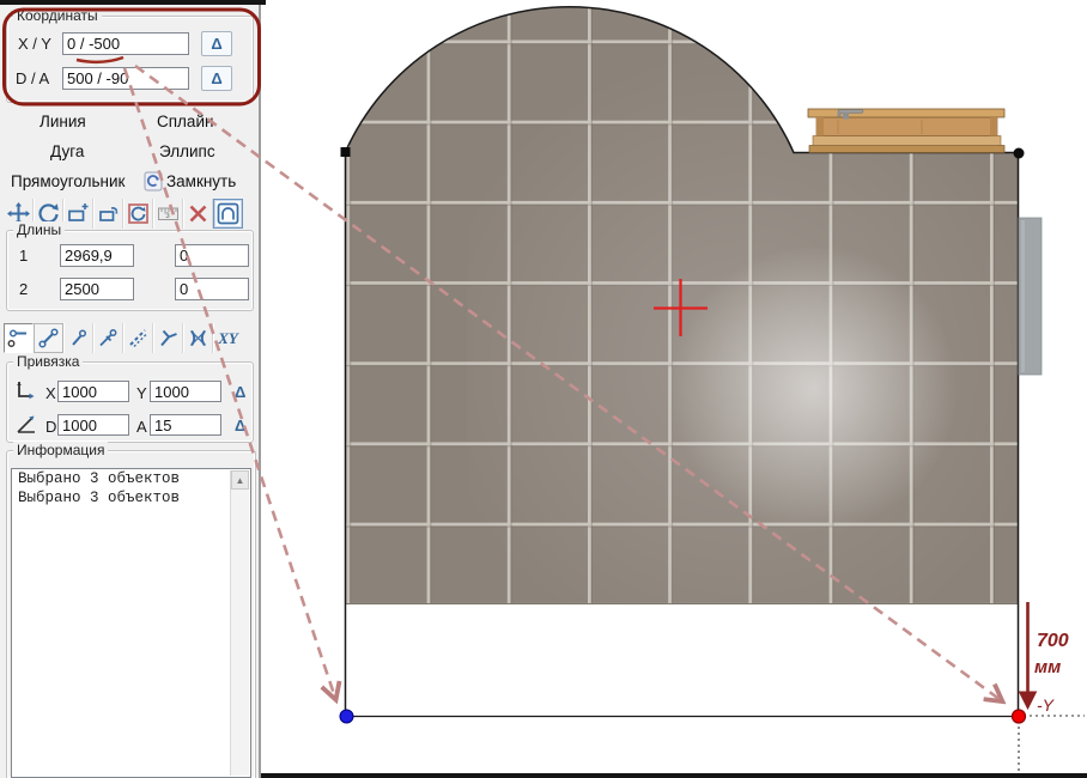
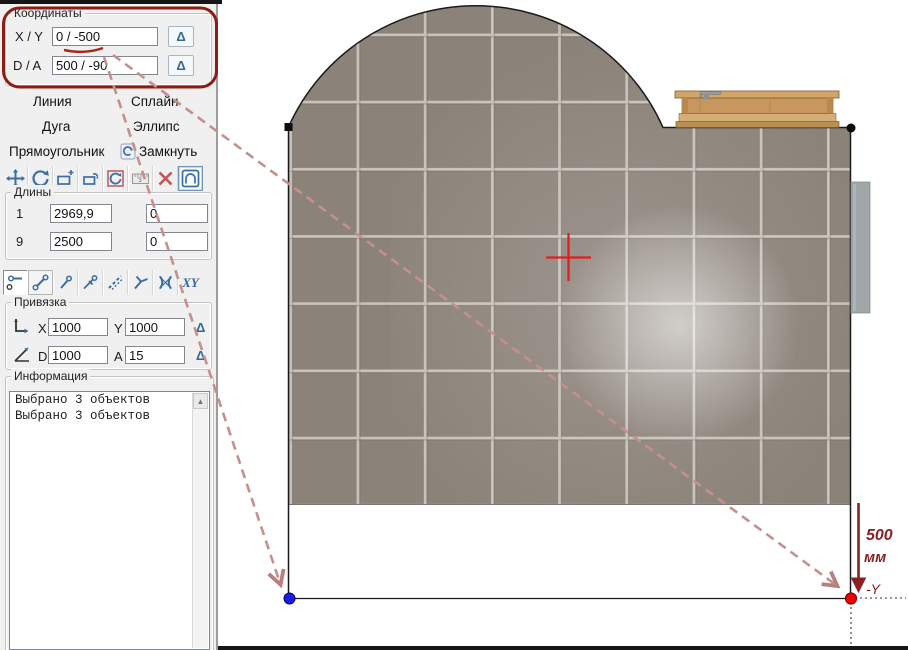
  Координаты
  X / Y
  0 / -500
  Δ
  D / A
  500 / -90
  Δ
  Линия
  Сплай
  Дуга
  Эллипс
  Прямоугольник
  Замкнуть
  Длины
  1
  2969,9
  0
- 2
+ 9
  2500
  0
  XY
  Привязка
  X
  1000
  Y
  1000
  Δ
  D
  1000
  A
  15
  Δ
  Информация
  Выбрано 3 объектов
  Выбрано 3 объектов
  ▲
- 700
+ 500
  мм
  -Y
